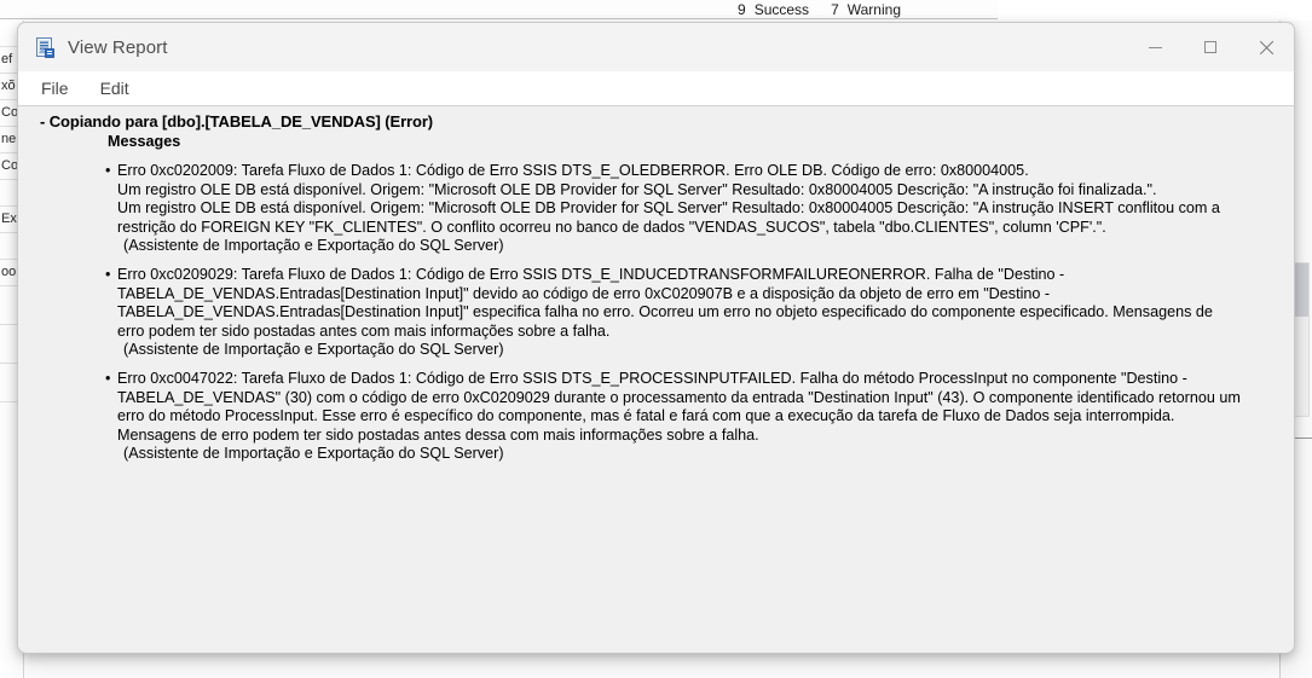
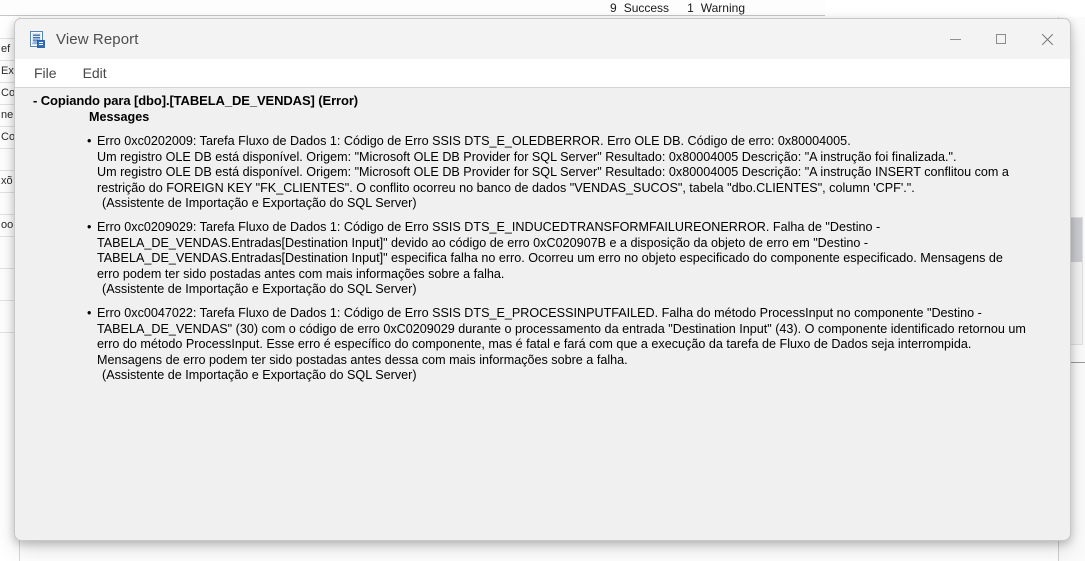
  9
  Success
- 7
+ 1
  Warning
  ef
- xõ
+ Ex
  ne
- Ex
+ xõ
  oo
  View Report
  File
  Edit
  - Copiando para [dbo].[TABELA_DE_VENDAS] (Error)
  Messages
  •
  Erro 0xc0202009: Tarefa Fluxo de Dados 1: Código de Erro SSIS DTS_E_OLEDBERROR. Erro OLE DB. Código de erro: 0x80004005.
  Um registro OLE DB está disponível. Origem: "Microsoft OLE DB Provider for SQL Server" Resultado: 0x80004005 Descrição: "A instrução foi finalizada.".
  Um registro OLE DB está disponível. Origem: "Microsoft OLE DB Provider for SQL Server" Resultado: 0x80004005 Descrição: "A instrução INSERT conflitou com a
  restrição do FOREIGN KEY "FK_CLIENTES". O conflito ocorreu no banco de dados "VENDAS_SUCOS", tabela "dbo.CLIENTES", column 'CPF'.".
  (Assistente de Importação e Exportação do SQL Server)
  •
  Erro 0xc0209029: Tarefa Fluxo de Dados 1: Código de Erro SSIS DTS_E_INDUCEDTRANSFORMFAILUREONERROR. Falha de "Destino -
  TABELA_DE_VENDAS.Entradas[Destination Input]" devido ao código de erro 0xC020907B e a disposição da objeto de erro em "Destino -
  TABELA_DE_VENDAS.Entradas[Destination Input]" especifica falha no erro. Ocorreu um erro no objeto especificado do componente especificado. Mensagens de
  erro podem ter sido postadas antes com mais informações sobre a falha.
  (Assistente de Importação e Exportação do SQL Server)
  •
  Erro 0xc0047022: Tarefa Fluxo de Dados 1: Código de Erro SSIS DTS_E_PROCESSINPUTFAILED. Falha do método ProcessInput no componente "Destino -
  TABELA_DE_VENDAS" (30) com o código de erro 0xC0209029 durante o processamento da entrada "Destination Input" (43). O componente identificado retornou um
  erro do método ProcessInput. Esse erro é específico do componente, mas é fatal e fará com que a execução da tarefa de Fluxo de Dados seja interrompida.
  Mensagens de erro podem ter sido postadas antes dessa com mais informações sobre a falha.
  (Assistente de Importação e Exportação do SQL Server)
